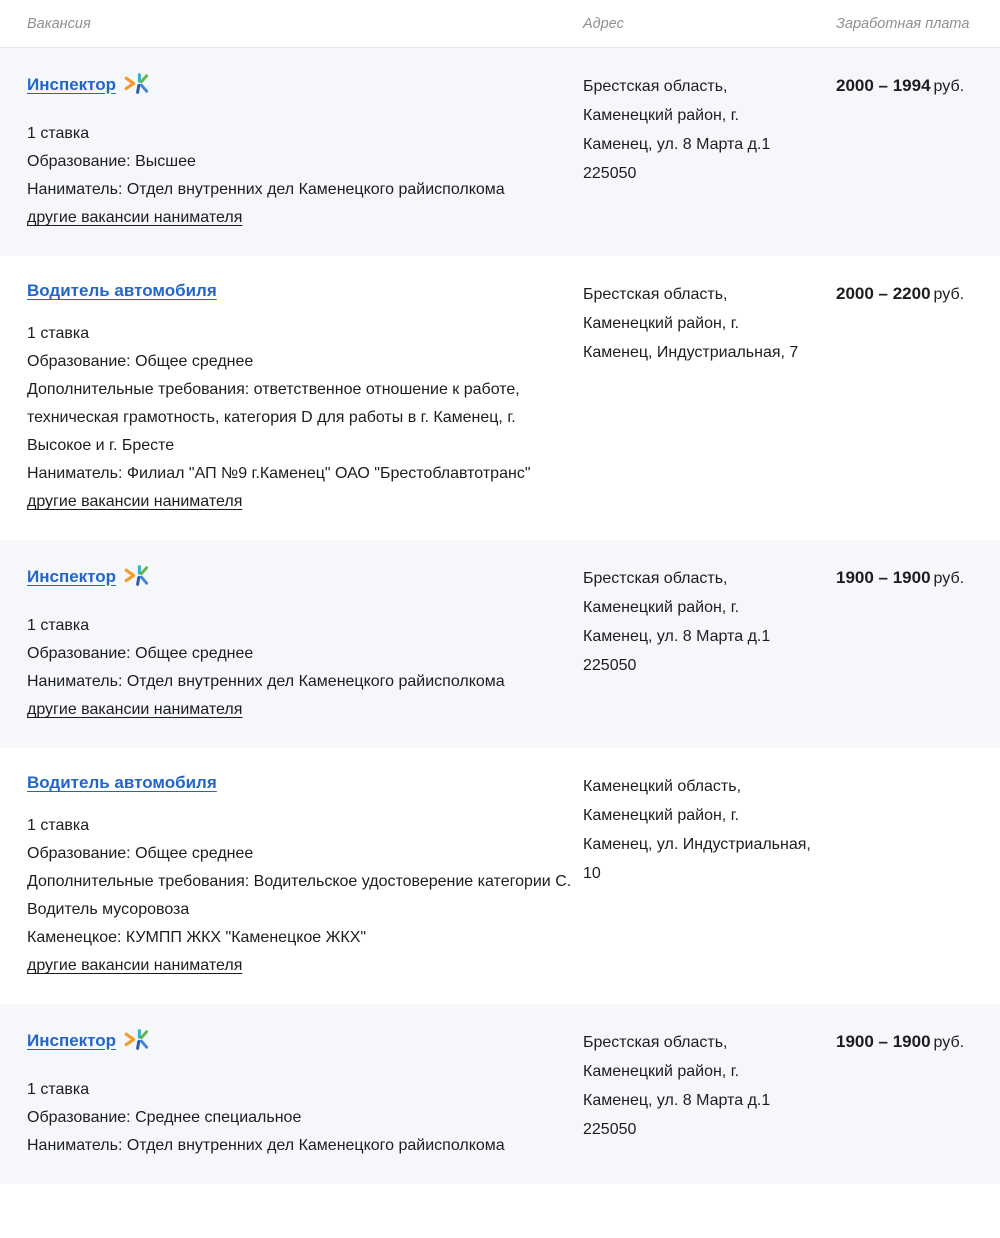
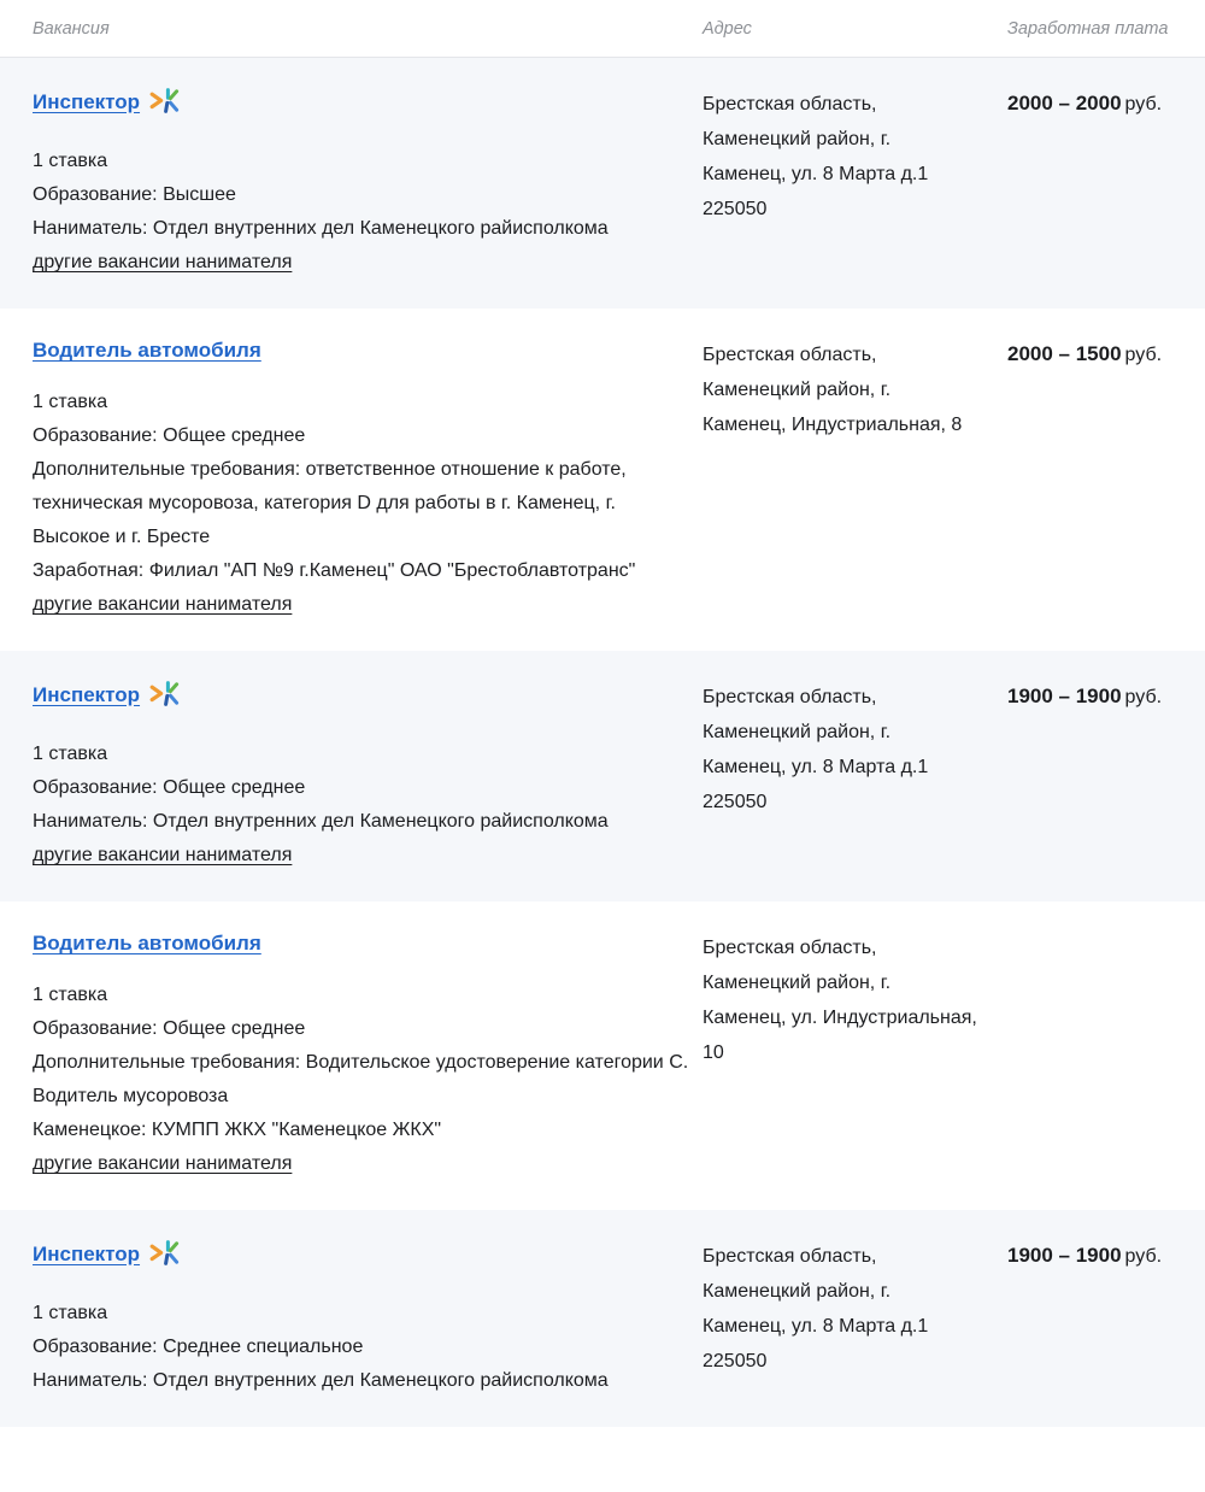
  Вакансия
  Адрес
  Заработная плата
  Инспектор
  1 ставка
  Образование: Высшее
  Наниматель: Отдел внутренних дел Каменецкого райисполкома
  другие вакансии нанимателя
  Брестская область, Каменецкий район, г. Каменец, ул. 8 Марта д.1 225050
- 2000 – 1994 руб.
+ 2000 – 2000 руб.
  Водитель автомобиля
  1 ставка
  Образование: Общее среднее
- Дополнительные требования: ответственное отношение к работе, техническая грамотность, категория D для работы в г. Каменец, г. Высокое и г. Бресте
+ Дополнительные требования: ответственное отношение к работе, техническая мусоровоза, категория D для работы в г. Каменец, г. Высокое и г. Бресте
- Наниматель: Филиал "АП №9 г.Каменец" ОАО "Брестоблавтотранс"
+ Заработная: Филиал "АП №9 г.Каменец" ОАО "Брестоблавтотранс"
  другие вакансии нанимателя
- Брестская область, Каменецкий район, г. Каменец, Индустриальная, 7
+ Брестская область, Каменецкий район, г. Каменец, Индустриальная, 8
- 2000 – 2200 руб.
+ 2000 – 1500 руб.
  Инспектор
  1 ставка
  Образование: Общее среднее
  Наниматель: Отдел внутренних дел Каменецкого райисполкома
  другие вакансии нанимателя
  Брестская область, Каменецкий район, г. Каменец, ул. 8 Марта д.1 225050
  1900 – 1900 руб.
  Водитель автомобиля
  1 ставка
  Образование: Общее среднее
  Дополнительные требования: Водительское удостоверение категории C. Водитель мусоровоза
  Каменецкое: КУМПП ЖКХ "Каменецкое ЖКХ"
  другие вакансии нанимателя
- Каменецкий область, Каменецкий район, г. Каменец, ул. Индустриальная, 10
+ Брестская область, Каменецкий район, г. Каменец, ул. Индустриальная, 10
  Инспектор
  1 ставка
  Образование: Среднее специальное
  Наниматель: Отдел внутренних дел Каменецкого райисполкома
  Брестская область, Каменецкий район, г. Каменец, ул. 8 Марта д.1 225050
  1900 – 1900 руб.
